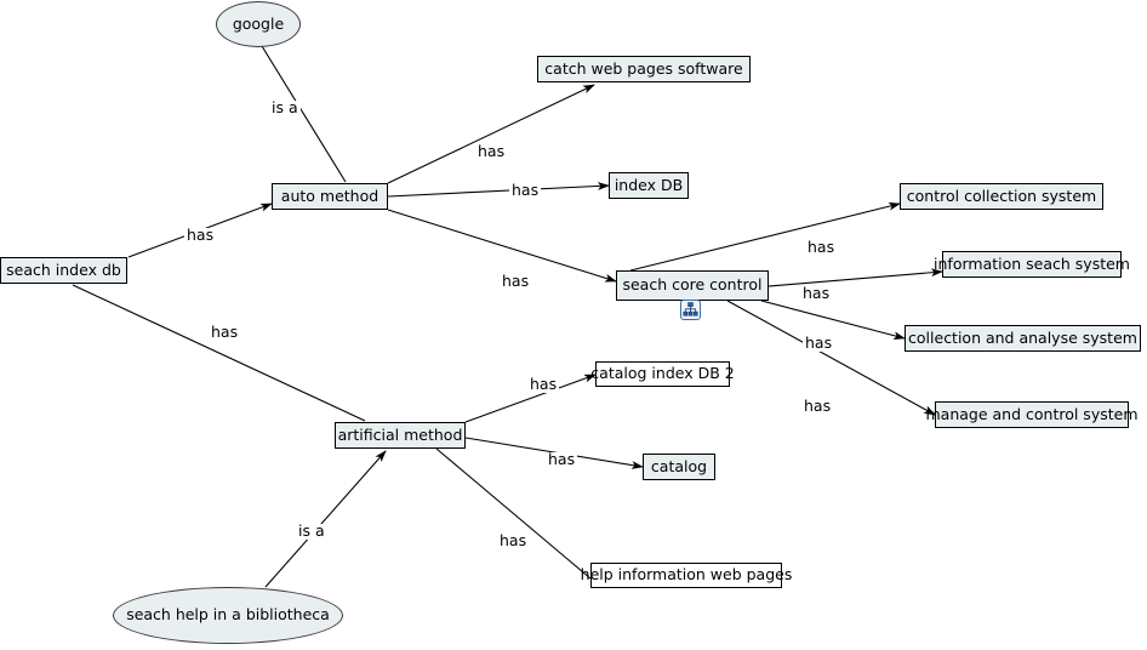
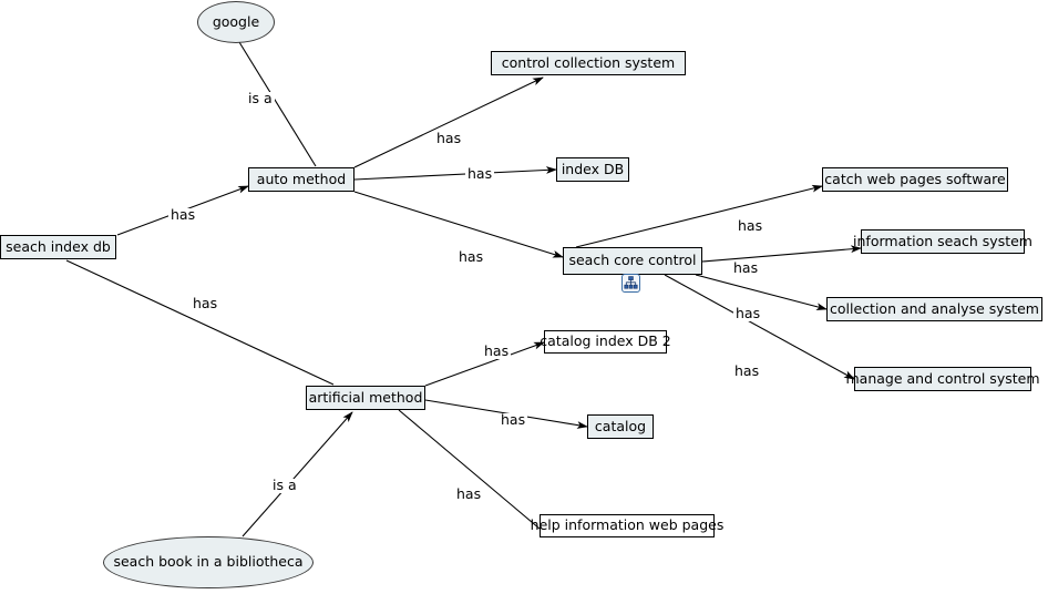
  google
- catch web pages software
+ control collection system
  auto method
  index DB
  seach index db
  seach core control
- control collection system
+ catch web pages software
  information seach system
  collection and analyse system
  manage and control system
  catalog index DB 2
  artificial method
  catalog
  help information web pages
- seach help in a bibliotheca
+ seach book in a bibliotheca
  is a
  has
  has
  has
  has
  has
  has
  has
  has
  has
  has
  has
  has
  is a
